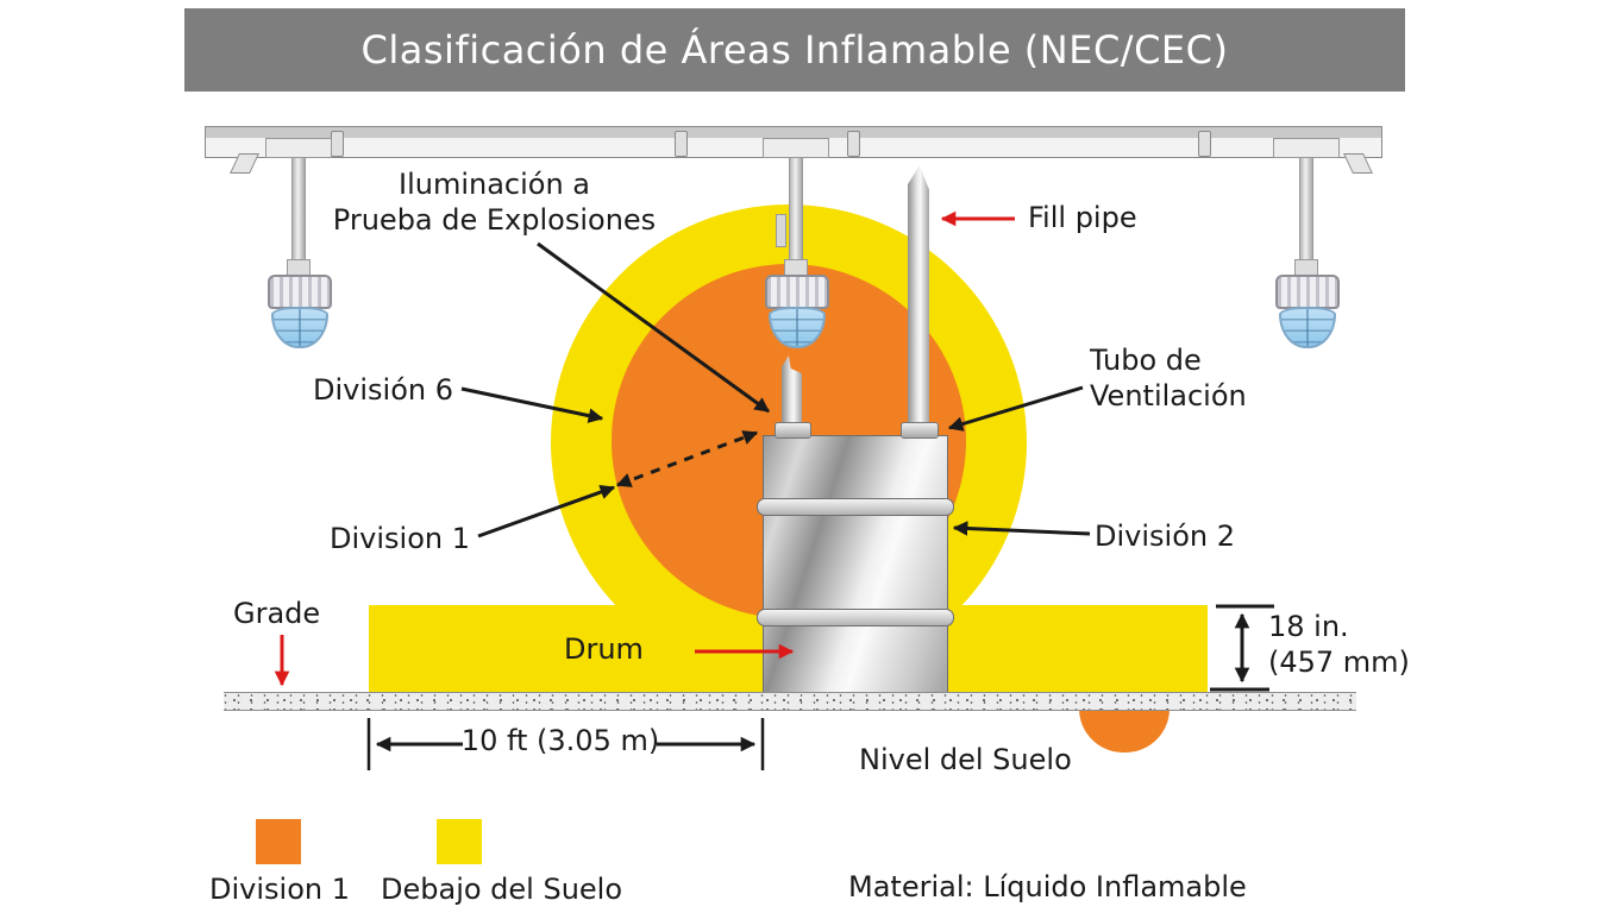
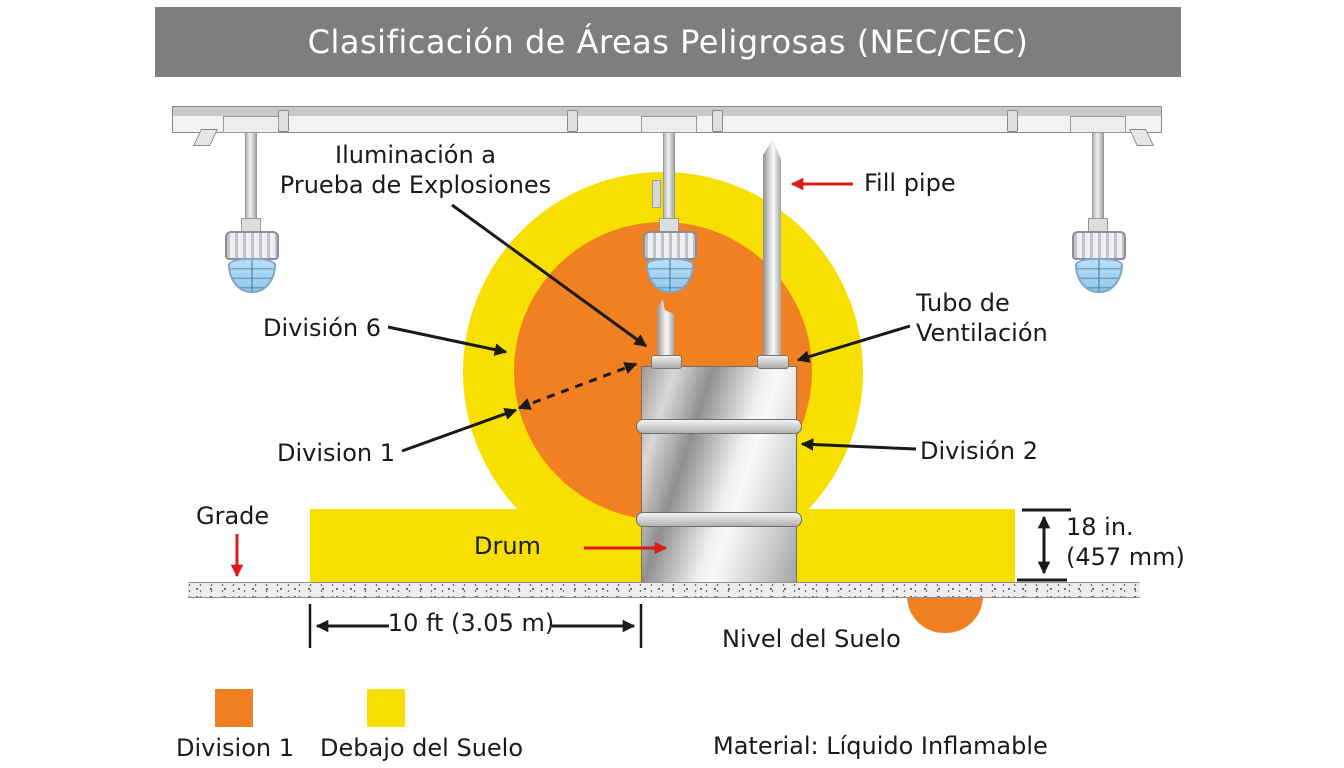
- Clasificación de Áreas Inflamable (NEC/CEC)
+ Clasificación de Áreas Peligrosas (NEC/CEC)
  Iluminación a
  Prueba de Explosiones
  Fill pipe
  División 6
  Division 1
  Tubo de
  Ventilación
  División 2
  Grade
  Drum
  18 in.
  (457 mm)
  10 ft (3.05 m)
  Nivel del Suelo
  Division 1
  Debajo del Suelo
  Material: Líquido Inflamable
